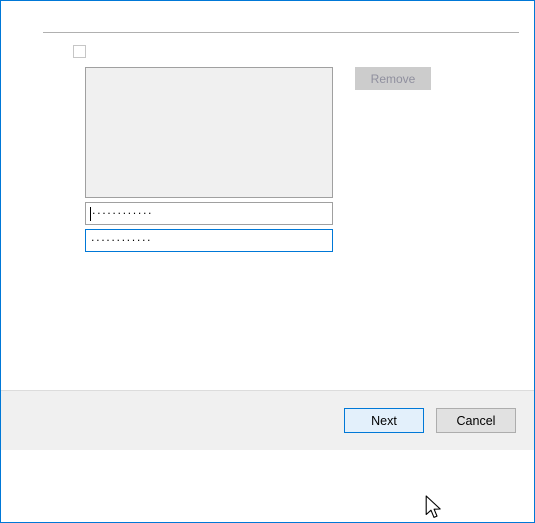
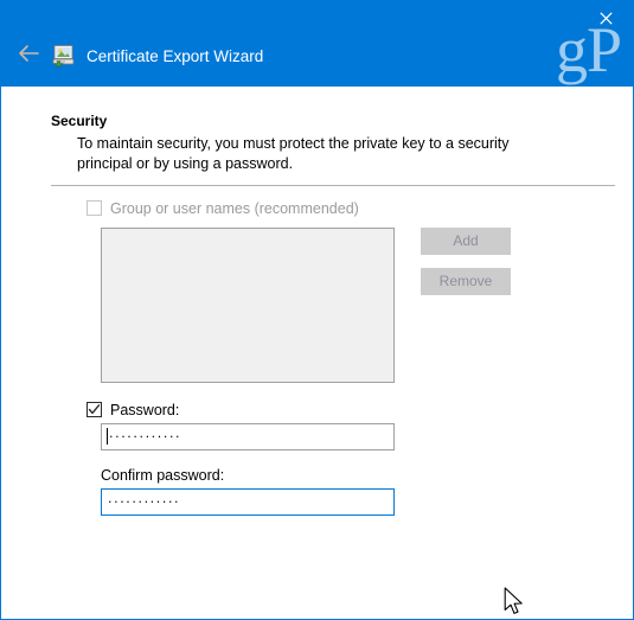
+ gP
+ Certificate Export Wizard
+ Security
+ To maintain security, you must protect the private key to a security principal or by using a password.
+ Group or user names (recommended)
+ Add
  Remove
+ Password:
  ············
+ Confirm password:
  ············
- Next
- Cancel
